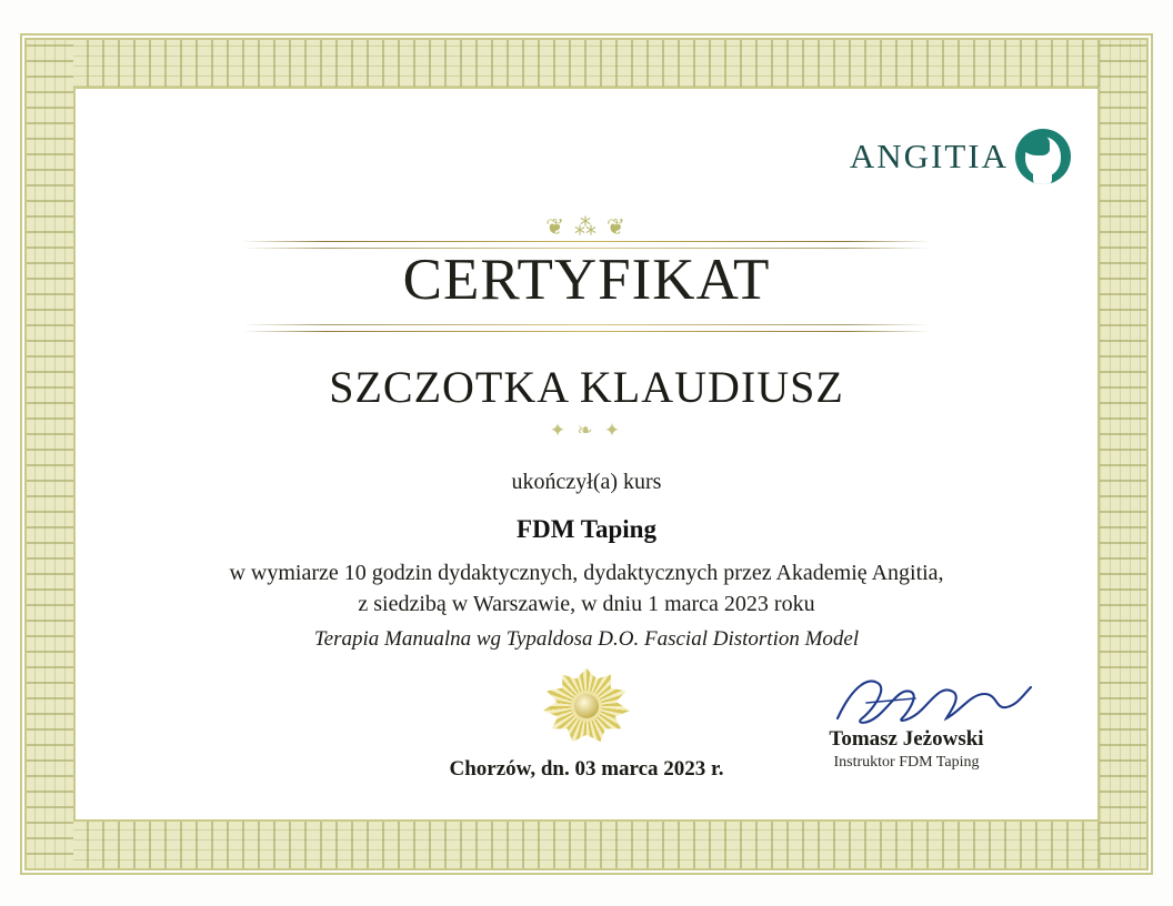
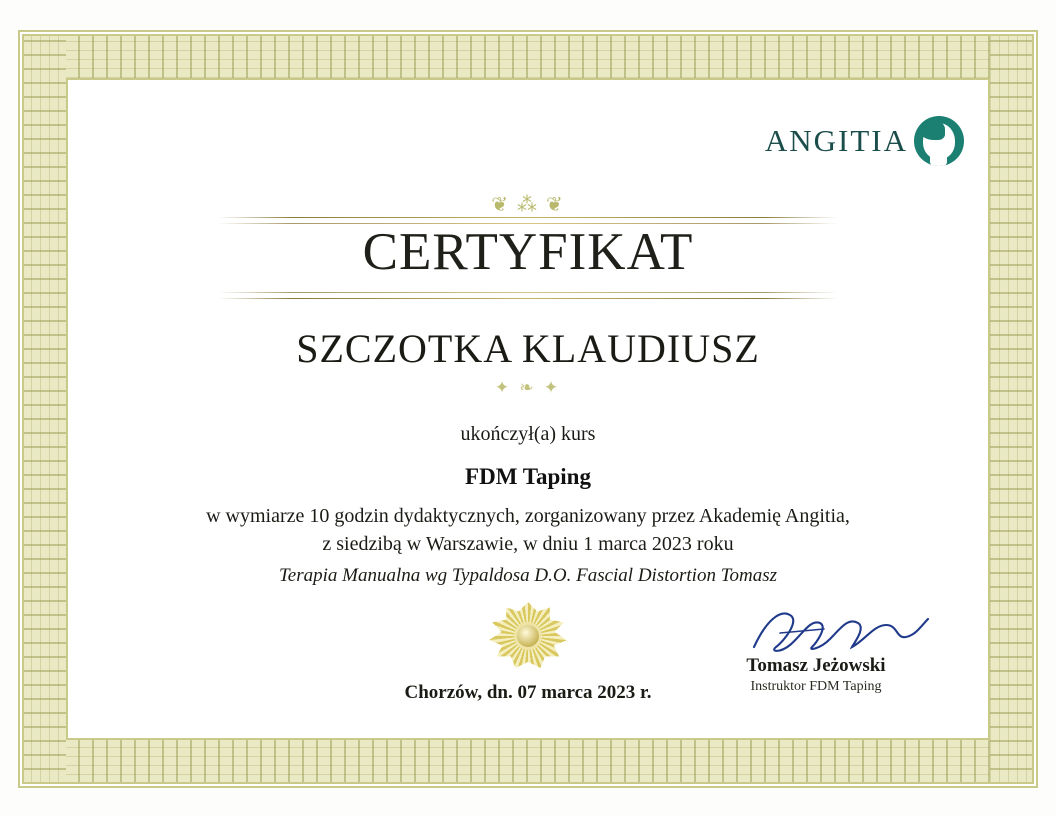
  ANGITIA
  ❦ ⁂ ❦
  CERTYFIKAT
  SZCZOTKA KLAUDIUSZ
  ✦ ❧ ✦
  ukończył(a) kurs
  FDM Taping
- w wymiarze 10 godzin dydaktycznych, dydaktycznych przez Akademię Angitia,
+ w wymiarze 10 godzin dydaktycznych, zorganizowany przez Akademię Angitia,
  z siedzibą w Warszawie, w dniu 1 marca 2023 roku
- Terapia Manualna wg Typaldosa D.O. Fascial Distortion Model
+ Terapia Manualna wg Typaldosa D.O. Fascial Distortion Tomasz
  Tomasz Jeżowski
  Instruktor FDM Taping
- Chorzów, dn. 03 marca 2023 r.
+ Chorzów, dn. 07 marca 2023 r.
